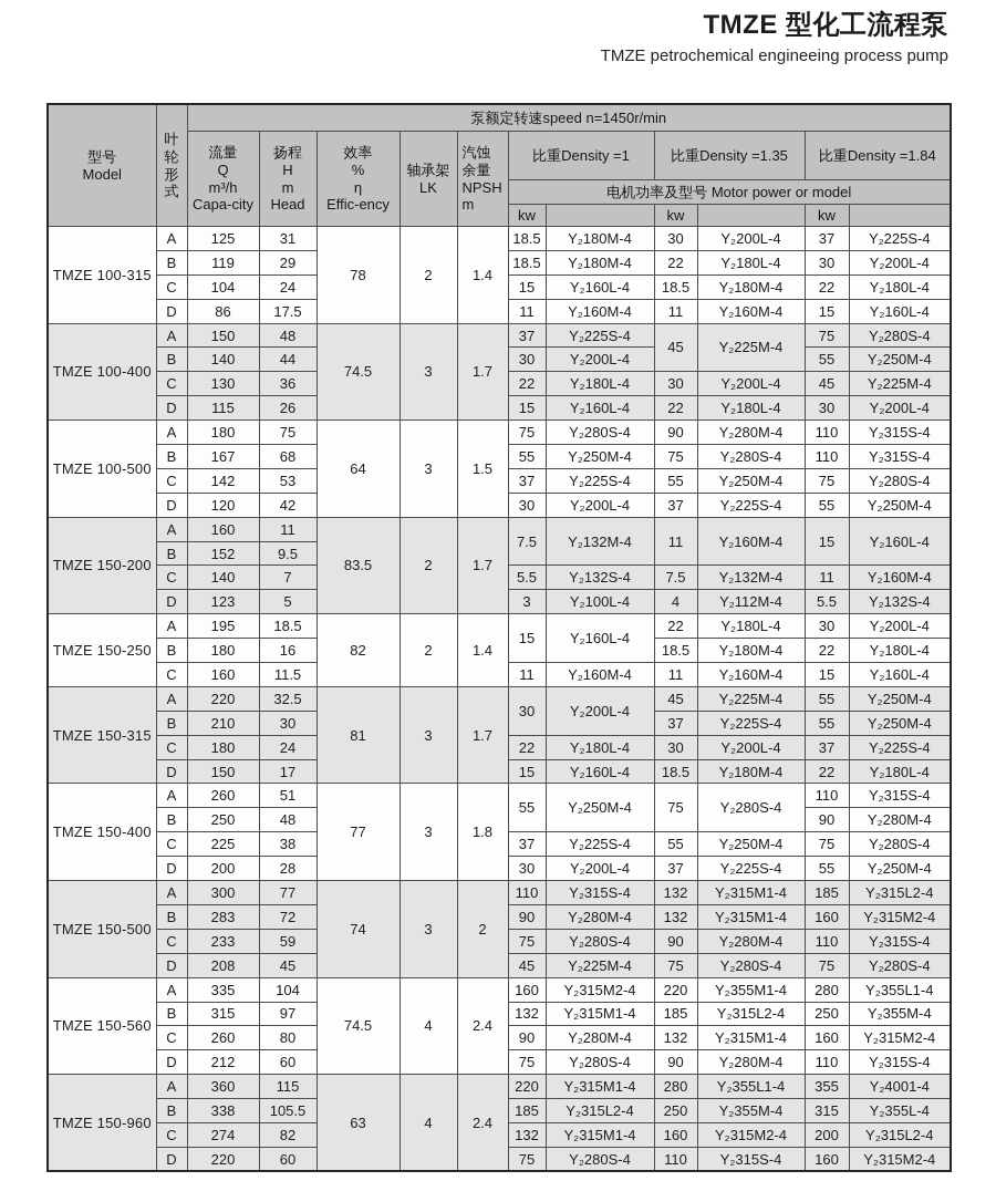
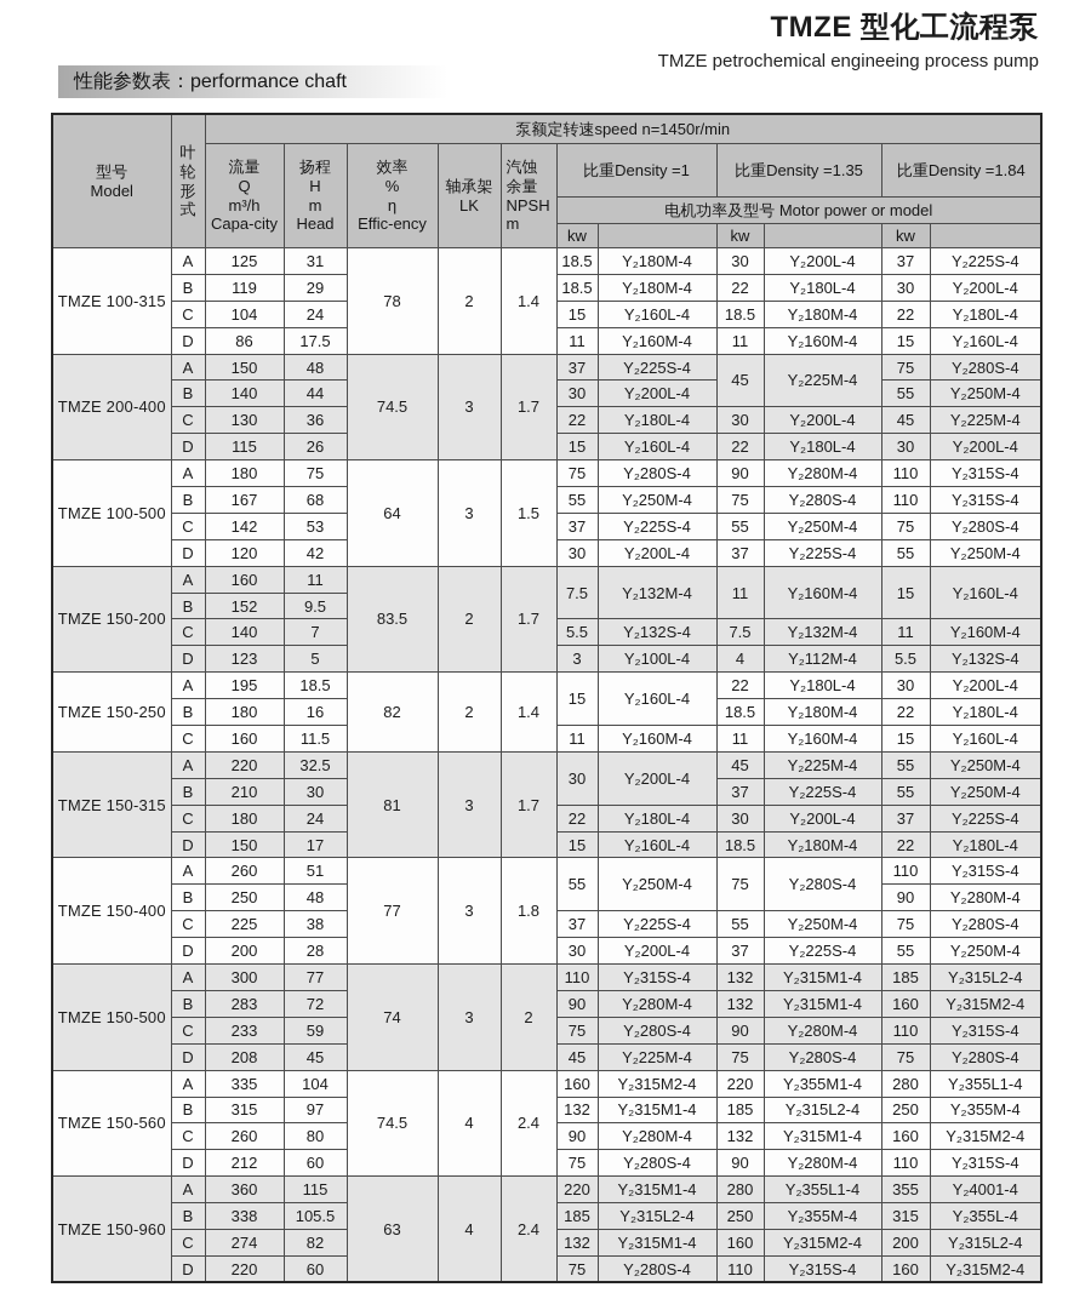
  TMZE 型化工流程泵
  TMZE petrochemical engineeing process pump
+ 性能参数表：performance chaft
  型号 Model	叶 轮 形 式	泵额定转速speed n=1450r/min
  流量 Q m³/h Capa-city	扬程 H m Head	效率 % η Effic-ency	轴承架 LK	汽蚀 余量 NPSH m	比重Density =1	比重Density =1.35	比重Density =1.84
  电机功率及型号 Motor power or model
  kw		kw		kw
  TMZE 100-315	A	125	31	78	2	1.4	18.5	Y₂180M-4	30	Y₂200L-4	37	Y₂225S-4
  B	119	29	18.5	Y₂180M-4	22	Y₂180L-4	30	Y₂200L-4
  C	104	24	15	Y₂160L-4	18.5	Y₂180M-4	22	Y₂180L-4
  D	86	17.5	11	Y₂160M-4	11	Y₂160M-4	15	Y₂160L-4
- TMZE 100-400	A	150	48	74.5	3	1.7	37	Y₂225S-4	45	Y₂225M-4	75	Y₂280S-4
+ TMZE 200-400	A	150	48	74.5	3	1.7	37	Y₂225S-4	45	Y₂225M-4	75	Y₂280S-4
  B	140	44	30	Y₂200L-4	55	Y₂250M-4
  C	130	36	22	Y₂180L-4	30	Y₂200L-4	45	Y₂225M-4
  D	115	26	15	Y₂160L-4	22	Y₂180L-4	30	Y₂200L-4
  TMZE 100-500	A	180	75	64	3	1.5	75	Y₂280S-4	90	Y₂280M-4	110	Y₂315S-4
  B	167	68	55	Y₂250M-4	75	Y₂280S-4	110	Y₂315S-4
  C	142	53	37	Y₂225S-4	55	Y₂250M-4	75	Y₂280S-4
  D	120	42	30	Y₂200L-4	37	Y₂225S-4	55	Y₂250M-4
  TMZE 150-200	A	160	11	83.5	2	1.7	7.5	Y₂132M-4	11	Y₂160M-4	15	Y₂160L-4
  B	152	9.5
  C	140	7	5.5	Y₂132S-4	7.5	Y₂132M-4	11	Y₂160M-4
  D	123	5	3	Y₂100L-4	4	Y₂112M-4	5.5	Y₂132S-4
  TMZE 150-250	A	195	18.5	82	2	1.4	15	Y₂160L-4	22	Y₂180L-4	30	Y₂200L-4
  B	180	16	18.5	Y₂180M-4	22	Y₂180L-4
  C	160	11.5	11	Y₂160M-4	11	Y₂160M-4	15	Y₂160L-4
  TMZE 150-315	A	220	32.5	81	3	1.7	30	Y₂200L-4	45	Y₂225M-4	55	Y₂250M-4
  B	210	30	37	Y₂225S-4	55	Y₂250M-4
  C	180	24	22	Y₂180L-4	30	Y₂200L-4	37	Y₂225S-4
  D	150	17	15	Y₂160L-4	18.5	Y₂180M-4	22	Y₂180L-4
  TMZE 150-400	A	260	51	77	3	1.8	55	Y₂250M-4	75	Y₂280S-4	110	Y₂315S-4
  B	250	48	90	Y₂280M-4
  C	225	38	37	Y₂225S-4	55	Y₂250M-4	75	Y₂280S-4
  D	200	28	30	Y₂200L-4	37	Y₂225S-4	55	Y₂250M-4
  TMZE 150-500	A	300	77	74	3	2	110	Y₂315S-4	132	Y₂315M1-4	185	Y₂315L2-4
  B	283	72	90	Y₂280M-4	132	Y₂315M1-4	160	Y₂315M2-4
  C	233	59	75	Y₂280S-4	90	Y₂280M-4	110	Y₂315S-4
  D	208	45	45	Y₂225M-4	75	Y₂280S-4	75	Y₂280S-4
  TMZE 150-560	A	335	104	74.5	4	2.4	160	Y₂315M2-4	220	Y₂355M1-4	280	Y₂355L1-4
  B	315	97	132	Y₂315M1-4	185	Y₂315L2-4	250	Y₂355M-4
  C	260	80	90	Y₂280M-4	132	Y₂315M1-4	160	Y₂315M2-4
  D	212	60	75	Y₂280S-4	90	Y₂280M-4	110	Y₂315S-4
  TMZE 150-960	A	360	115	63	4	2.4	220	Y₂315M1-4	280	Y₂355L1-4	355	Y₂4001-4
  B	338	105.5	185	Y₂315L2-4	250	Y₂355M-4	315	Y₂355L-4
  C	274	82	132	Y₂315M1-4	160	Y₂315M2-4	200	Y₂315L2-4
  D	220	60	75	Y₂280S-4	110	Y₂315S-4	160	Y₂315M2-4
